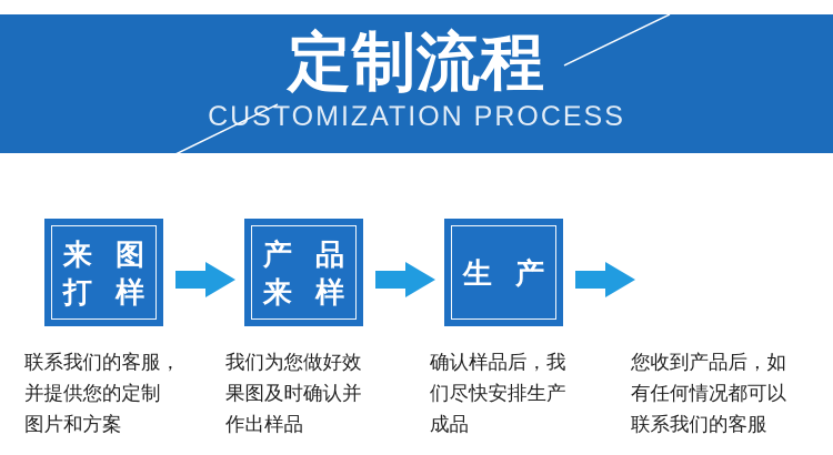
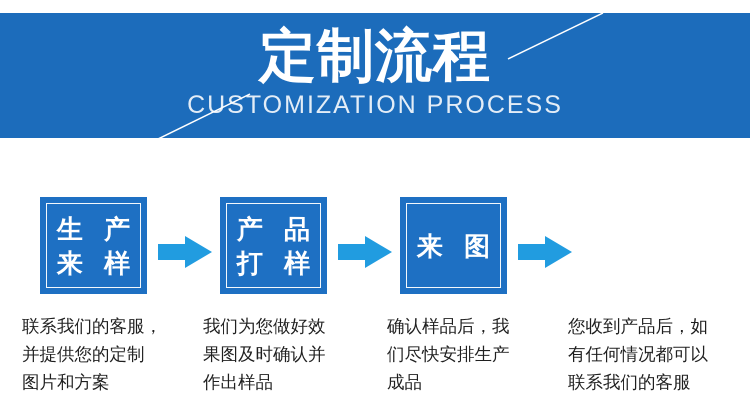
  定制流程
  CUSTOMIZATION PROCESS
- 来 图
+ 生 产
- 打 样
+ 来 样
  产 品
- 来 样
+ 打 样
- 生 产
+ 来 图
  联系我们的客服，
  并提供您的定制
  图片和方案
  我们为您做好效
  果图及时确认并
  作出样品
  确认样品后，我
  们尽快安排生产
  成品
  您收到产品后，如
  有任何情况都可以
  联系我们的客服
